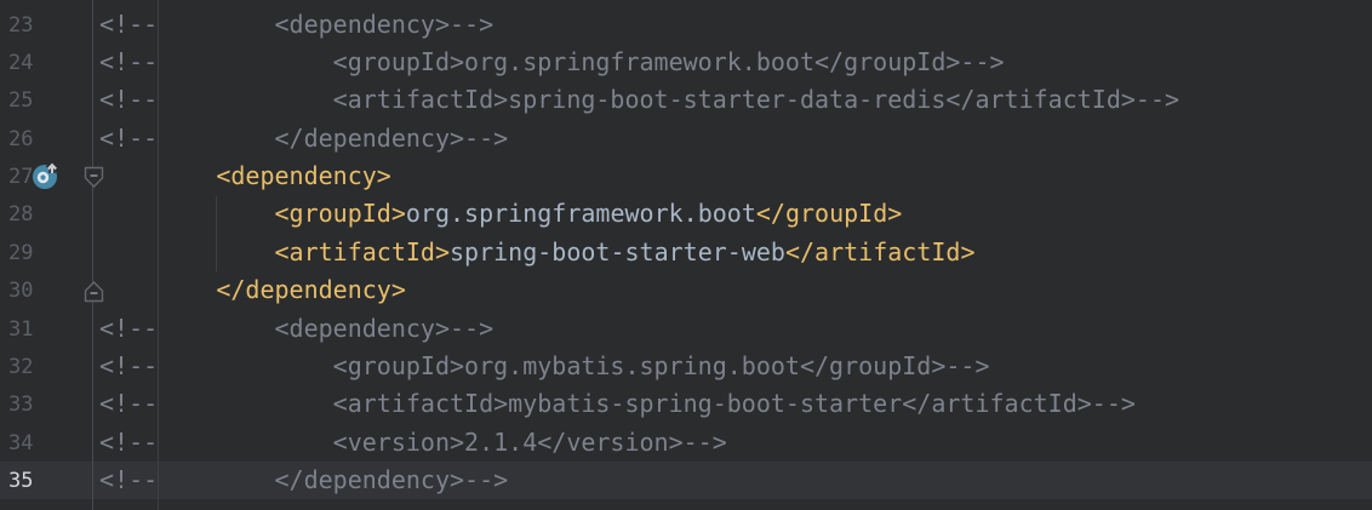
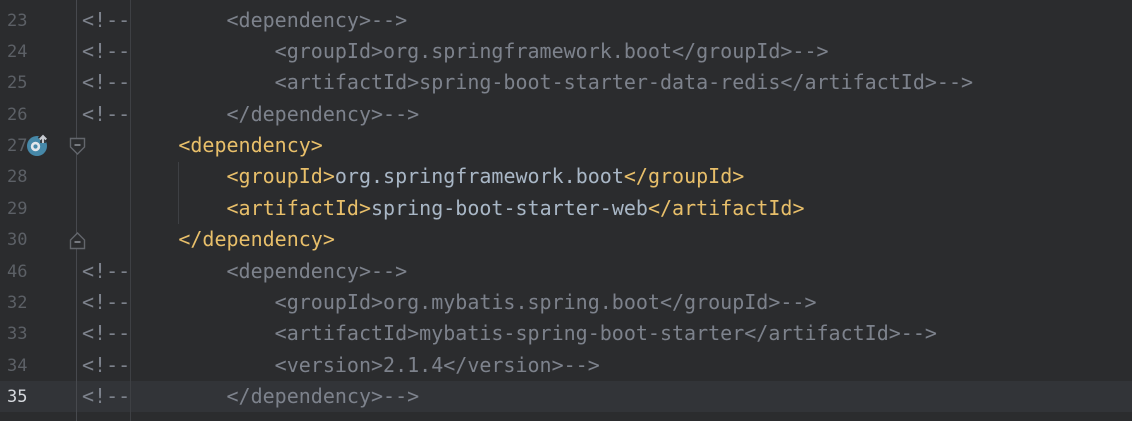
  23
  <!-- <dependency>-->
  24
  <!-- <groupId>org.springframework.boot</groupId>-->
  25
  <!-- <artifactId>spring-boot-starter-data-redis</artifactId>-->
  26
  <!-- </dependency>-->
  27
  <dependency>
  28
  <groupId>org.springframework.boot</groupId>
  29
  <artifactId>spring-boot-starter-web</artifactId>
  30
  </dependency>
- 31
+ 46
  <!-- <dependency>-->
  32
  <!-- <groupId>org.mybatis.spring.boot</groupId>-->
  33
  <!-- <artifactId>mybatis-spring-boot-starter</artifactId>-->
  34
  <!-- <version>2.1.4</version>-->
  35
  <!-- </dependency>-->
